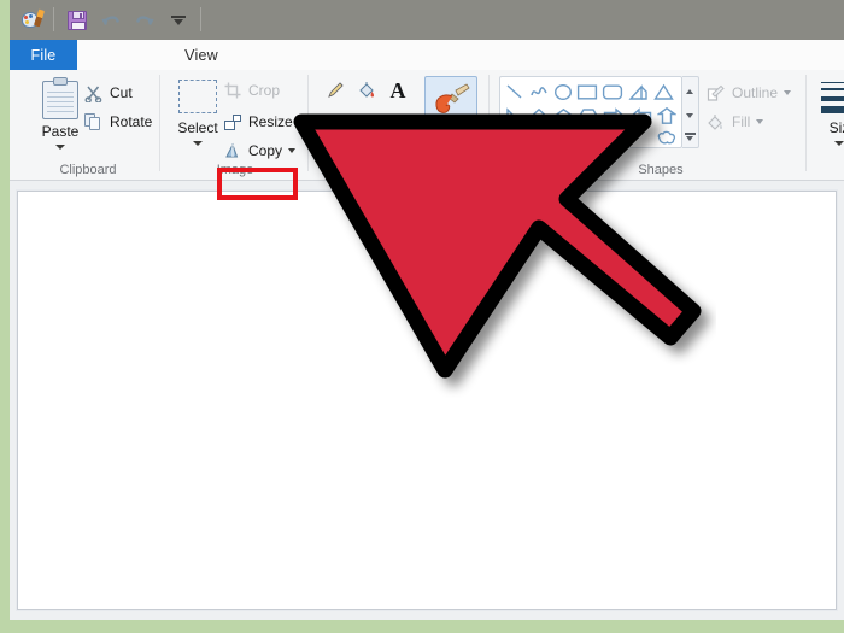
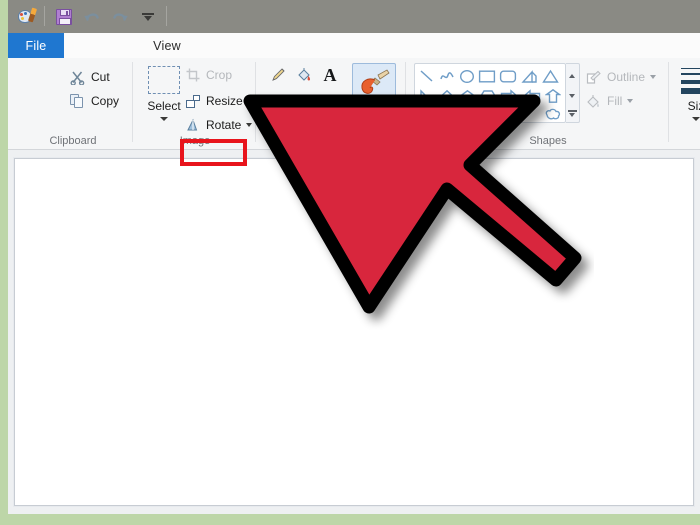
  File
  View
- Paste
  Cut
- Rotate
+ Copy
  Clipboard
  Select
  Crop
  Resize
- Copy
+ Rotate
  Image
  A
  Outline
  Fill
  Shapes
